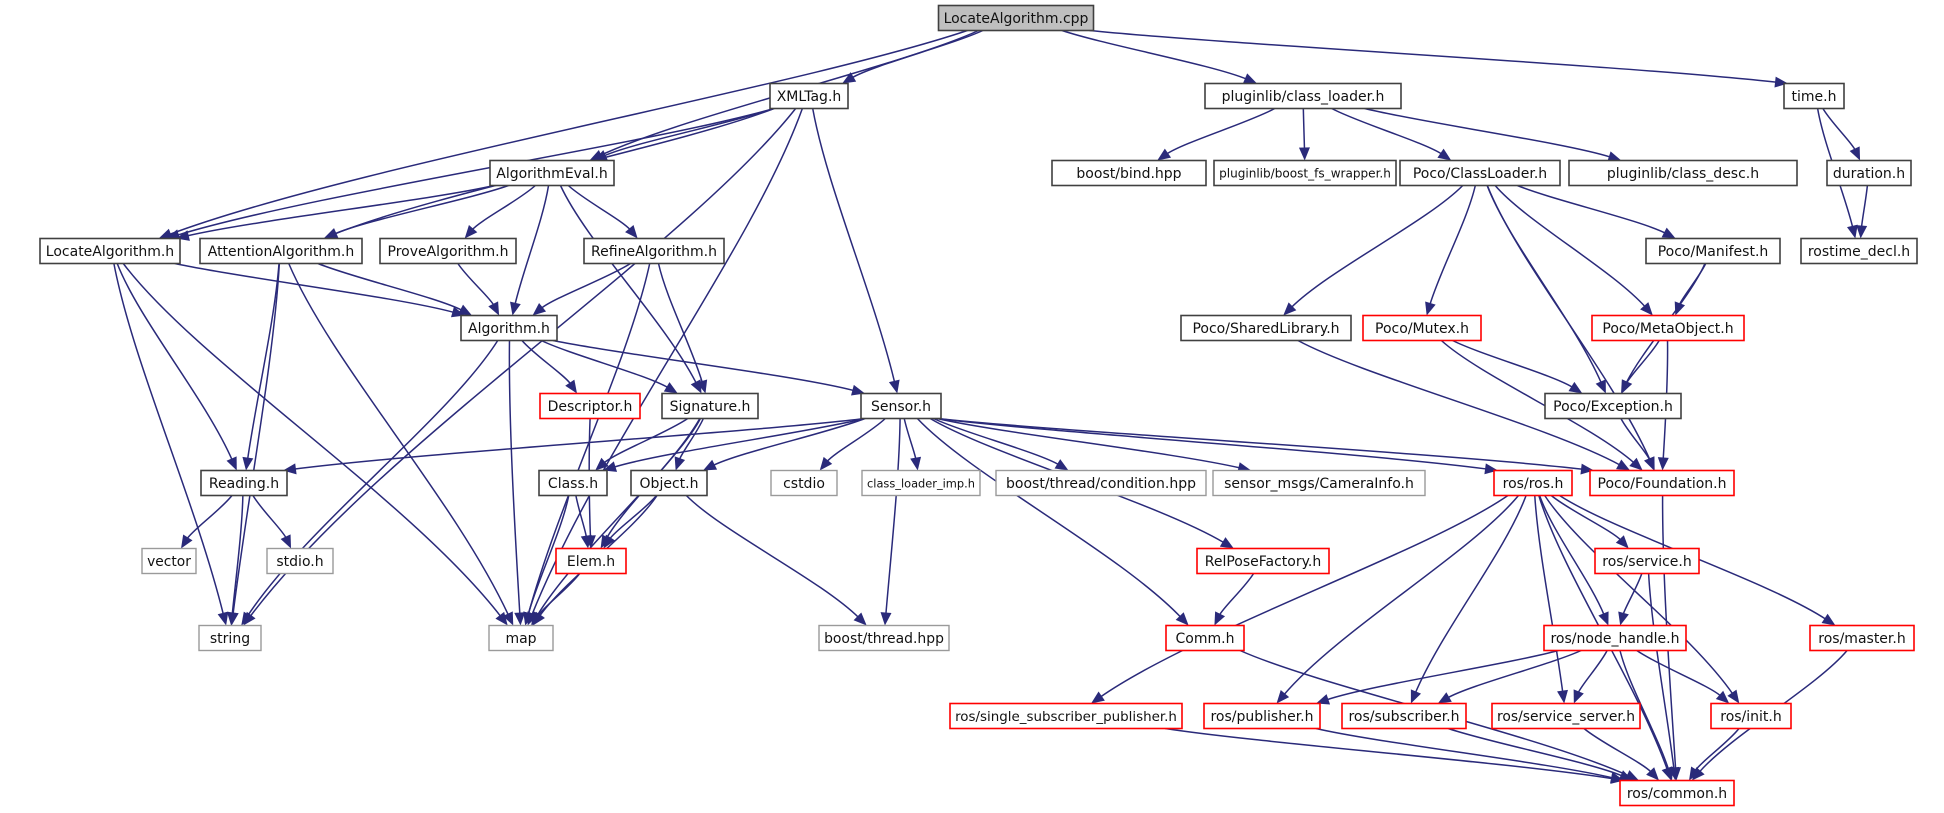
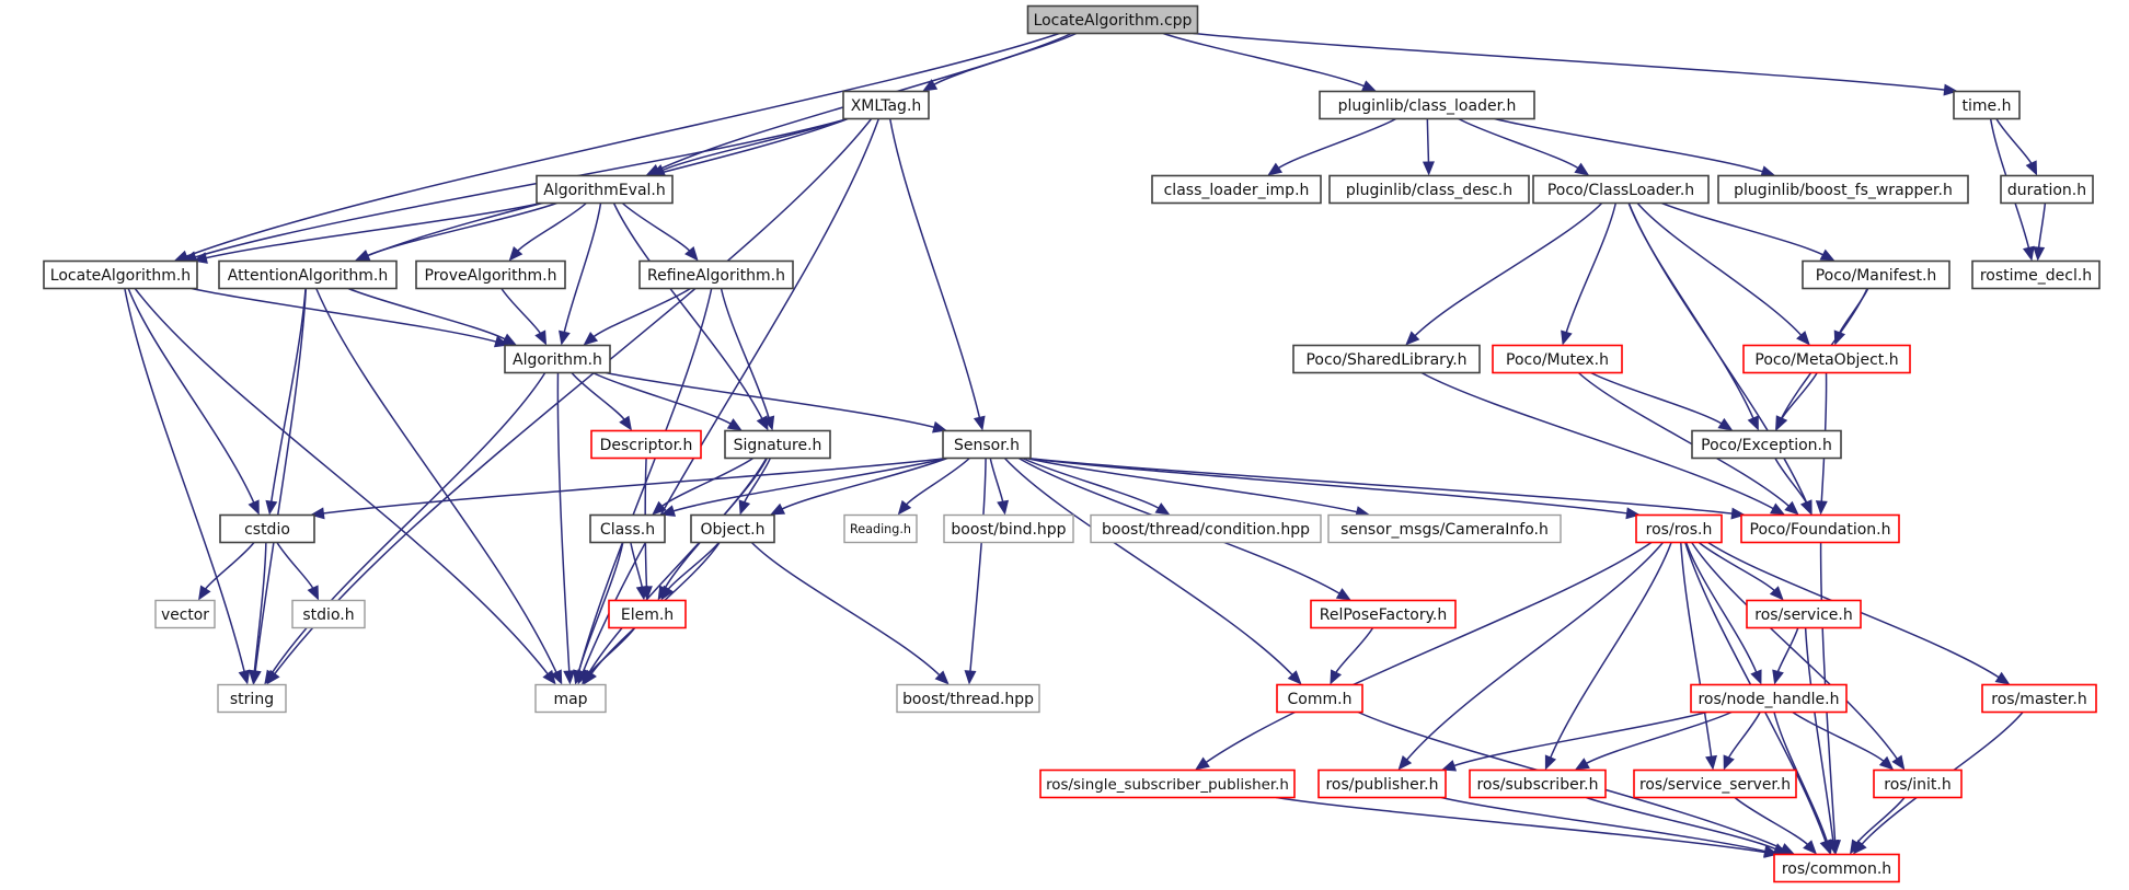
  LocateAlgorithm.cpp
  XMLTag.h
  pluginlib/class_loader.h
  time.h
  AlgorithmEval.h
- boost/bind.hpp
+ class_loader_imp.h
- pluginlib/boost_fs_wrapper.h
+ pluginlib/class_desc.h
  Poco/ClassLoader.h
- pluginlib/class_desc.h
+ pluginlib/boost_fs_wrapper.h
  duration.h
  LocateAlgorithm.h
  AttentionAlgorithm.h
  ProveAlgorithm.h
  RefineAlgorithm.h
  Poco/Manifest.h
  rostime_decl.h
  Algorithm.h
  Poco/SharedLibrary.h
  Poco/Mutex.h
  Poco/MetaObject.h
  Descriptor.h
  Signature.h
  Sensor.h
  Poco/Exception.h
- Reading.h
+ cstdio
  Class.h
  Object.h
- cstdio
+ Reading.h
- class_loader_imp.h
+ boost/bind.hpp
  boost/thread/condition.hpp
  sensor_msgs/CameraInfo.h
  ros/ros.h
  Poco/Foundation.h
  vector
  stdio.h
  Elem.h
  RelPoseFactory.h
  ros/service.h
  string
  map
  boost/thread.hpp
  Comm.h
  ros/node_handle.h
  ros/master.h
  ros/single_subscriber_publisher.h
  ros/publisher.h
  ros/subscriber.h
  ros/service_server.h
  ros/init.h
  ros/common.h
